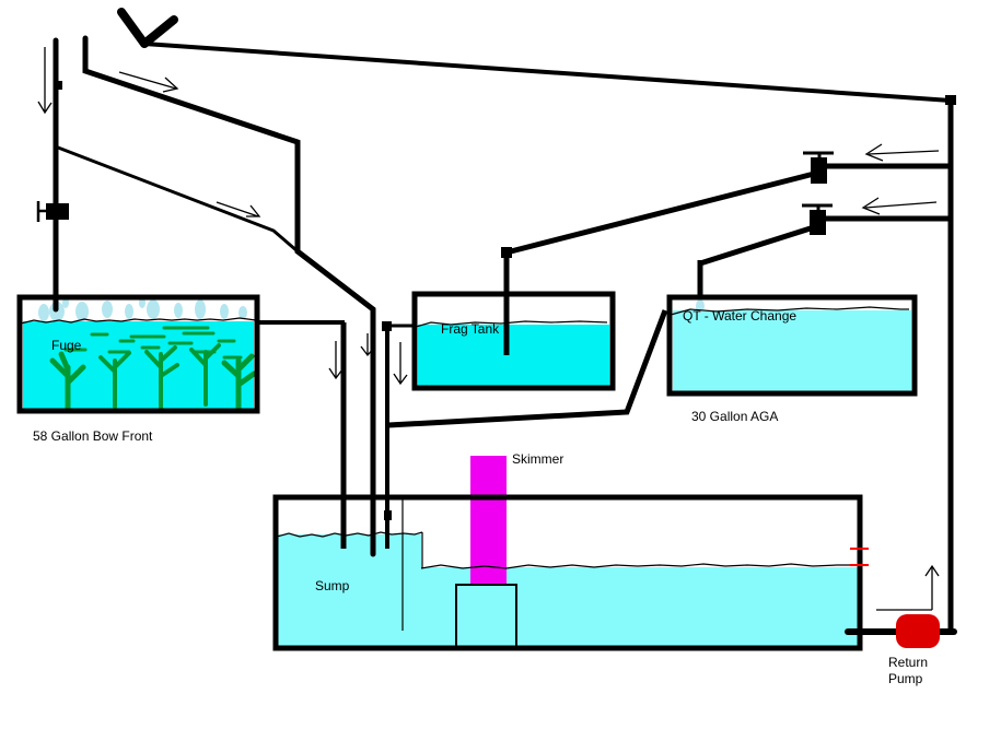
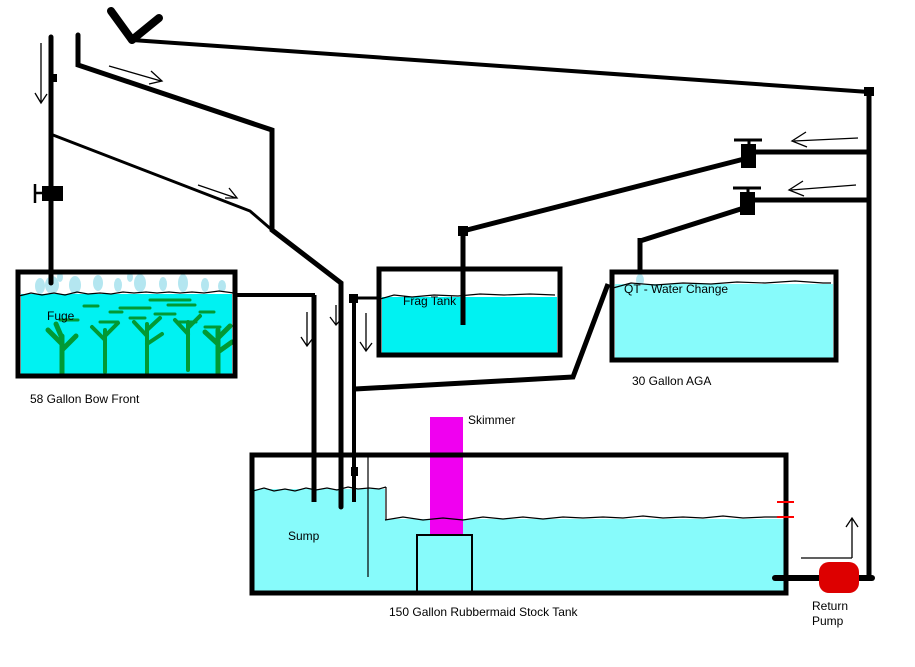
  Fuge
  58 Gallon Bow Front
  Frag Tank
  QT - Water Change
  30 Gallon AGA
  Skimmer
  Sump
+ 150 Gallon Rubbermaid Stock Tank
  Return
  Pump
